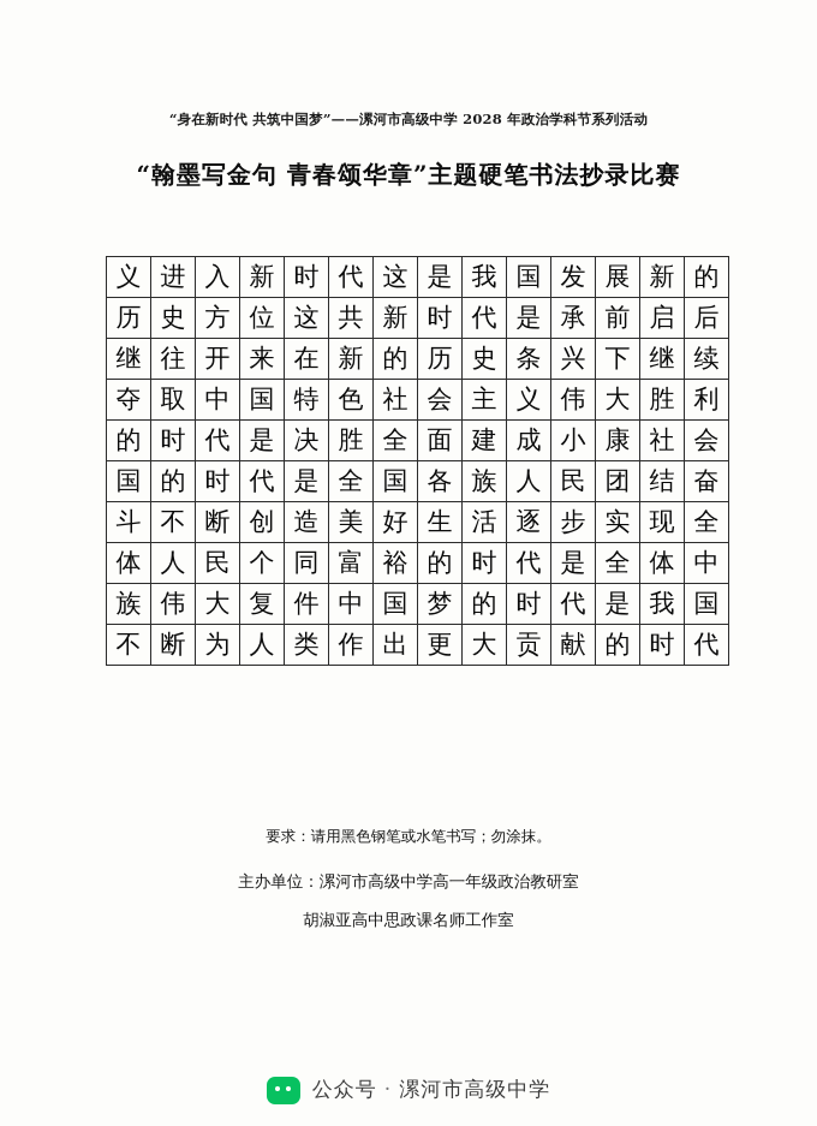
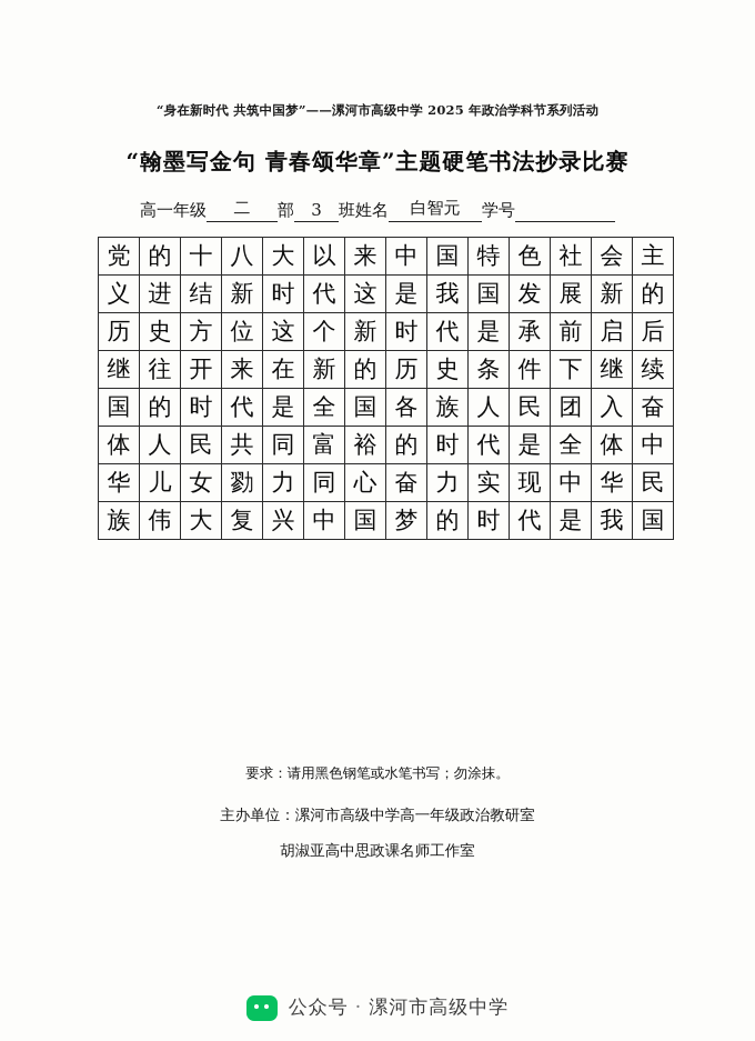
- “身在新时代 共筑中国梦”——漯河市高级中学 2028 年政治学科节系列活动
+ “身在新时代 共筑中国梦”——漯河市高级中学 2025 年政治学科节系列活动
  “翰墨写金句 青春颂华章”主题硬笔书法抄录比赛
+ 高一年级
+ 二
+ 部
+ 3
+ 班
+ 姓名
+ 白智元
+ 学号
+ 党	的	十	八	大	以	来	中	国	特	色	社	会	主
- 义	进	入	新	时	代	这	是	我	国	发	展	新	的
+ 义	进	结	新	时	代	这	是	我	国	发	展	新	的
- 历	史	方	位	这	共	新	时	代	是	承	前	启	后
+ 历	史	方	位	这	个	新	时	代	是	承	前	启	后
- 继	往	开	来	在	新	的	历	史	条	兴	下	继	续
+ 继	往	开	来	在	新	的	历	史	条	件	下	继	续
- 夺	取	中	国	特	色	社	会	主	义	伟	大	胜	利
- 的	时	代	是	决	胜	全	面	建	成	小	康	社	会
- 国	的	时	代	是	全	国	各	族	人	民	团	结	奋
+ 国	的	时	代	是	全	国	各	族	人	民	团	入	奋
- 斗	不	断	创	造	美	好	生	活	逐	步	实	现	全
- 体	人	民	个	同	富	裕	的	时	代	是	全	体	中
+ 体	人	民	共	同	富	裕	的	时	代	是	全	体	中
+ 华	儿	女	勠	力	同	心	奋	力	实	现	中	华	民
- 族	伟	大	复	件	中	国	梦	的	时	代	是	我	国
+ 族	伟	大	复	兴	中	国	梦	的	时	代	是	我	国
- 不	断	为	人	类	作	出	更	大	贡	献	的	时	代
  要求：请用黑色钢笔或水笔书写；勿涂抹。
  主办单位：漯河市高级中学高一年级政治教研室
  胡淑亚高中思政课名师工作室
  公众号 · 漯河市高级中学
